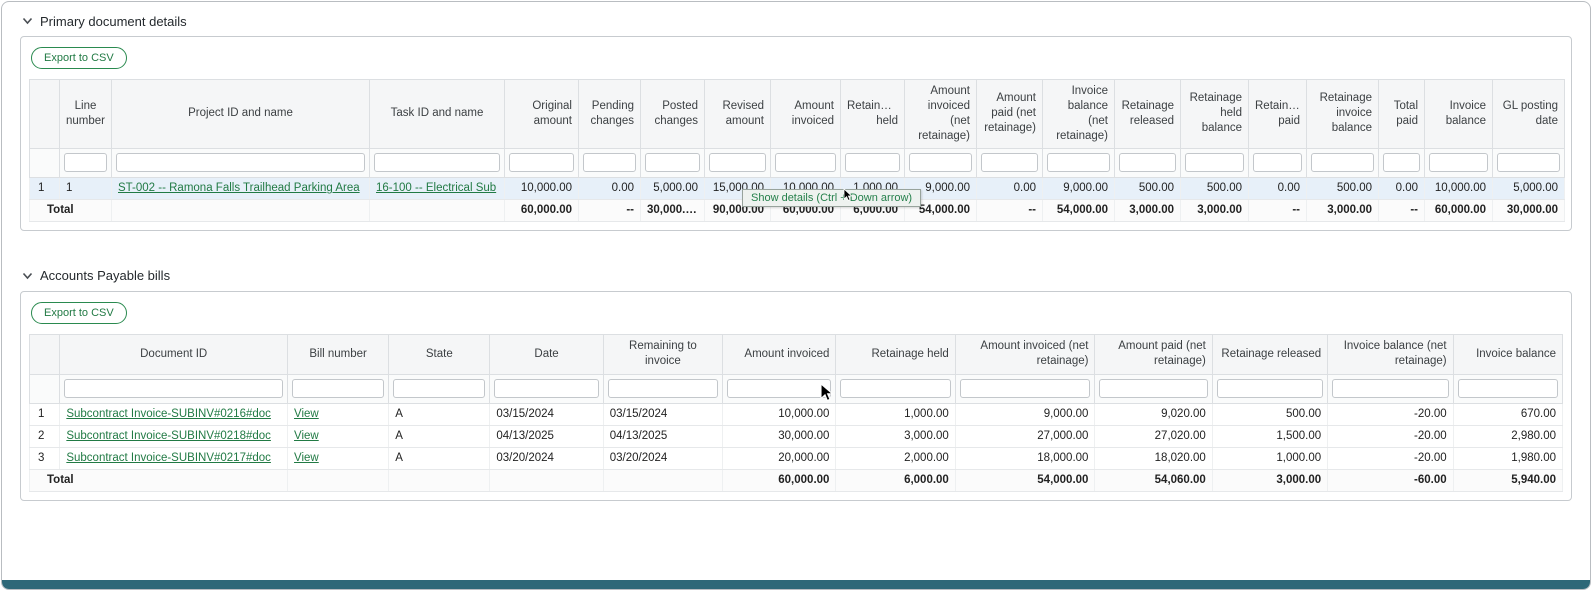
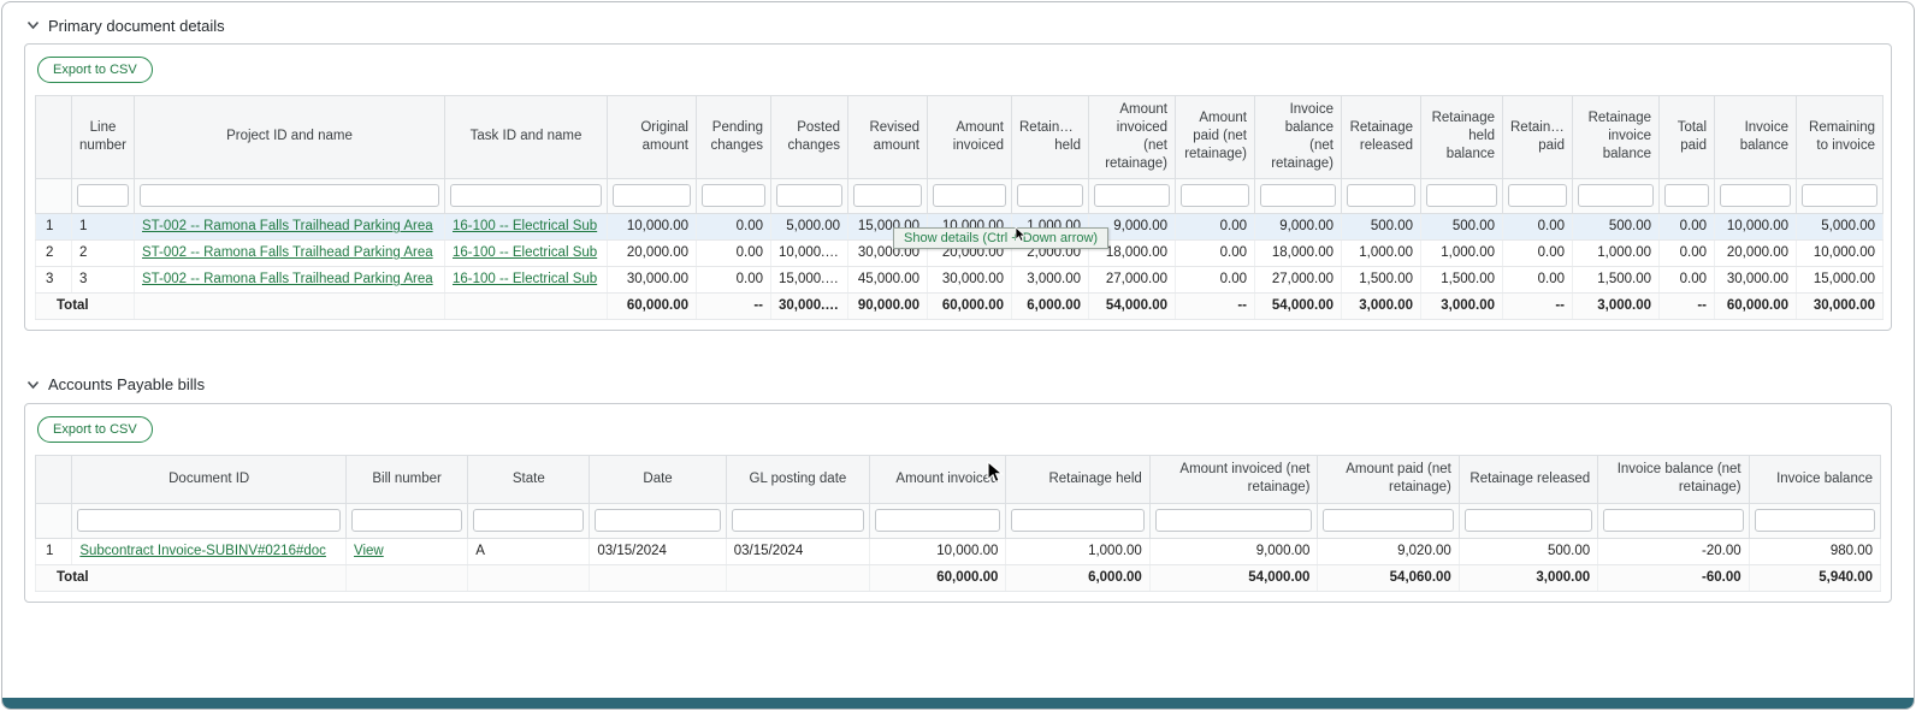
  Primary document details
  Export to CSV
- 	Line number	Project ID and name	Task ID and name	Original amount	Pending changes	Posted changes	Revised amount	Amount invoiced	Retainage held	Amount invoiced (net retainage)	Amount paid (net retainage)	Invoice balance (net retainage)	Retainage released	Retainage held balance	Retainage paid	Retainage invoice balance	Total paid	Invoice balance	GL posting date
+ 	Line number	Project ID and name	Task ID and name	Original amount	Pending changes	Posted changes	Revised amount	Amount invoiced	Retainage held	Amount invoiced (net retainage)	Amount paid (net retainage)	Invoice balance (net retainage)	Retainage released	Retainage held balance	Retainage paid	Retainage invoice balance	Total paid	Invoice balance	Remaining to invoice
  1	1	ST-002 -- Ramona Falls Trailhead Parking Area	16-100 -- Electrical Sub	10,000.00	0.00	5,000.00	15,00			9,000.00	0.00	9,000.00	500.00	500.00	0.00	500.00	0.00	10,000.00	5,000.00
+ 2	2	ST-002 -- Ramona Falls Trailhead Parking Area	16-100 -- Electrical Sub	20,000.00	0.00	10,000.00	30,000.00	20,000.00	2,000.00	18,000.00	0.00	18,000.00	1,000.00	1,000.00	0.00	1,000.00	0.00	20,000.00	10,000.00
+ 3	3	ST-002 -- Ramona Falls Trailhead Parking Area	16-100 -- Electrical Sub	30,000.00	0.00	15,000.00	45,000.00	30,000.00	3,000.00	27,000.00	0.00	27,000.00	1,500.00	1,500.00	0.00	1,500.00	0.00	30,000.00	15,000.00
  Total			60,000.00	--	30,000.00	90,000.00	60,000.00	6,000.00	54,000.00	--	54,000.00	3,000.00	3,000.00	--	3,000.00	--	60,000.00	30,000.00
  Accounts Payable bills
  Export to CSV
- 	Document ID	Bill number	State	Date	Remaining to invoice	Amount invoiced	Retainage held	Amount invoiced (net retainage)	Amount paid (net retainage)	Retainage released	Invoice balance (net retainage)	Invoice balance
+ 	Document ID	Bill number	State	Date	GL posting date	Amount invoice	Retainage held	Amount invoiced (net retainage)	Amount paid (net retainage)	Retainage released	Invoice balance (net retainage)	Invoice balance
- 1	Subcontract Invoice-SUBINV#0216#doc	View	A	03/15/2024	03/15/2024	10,000.00	1,000.00	9,000.00	9,020.00	500.00	-20.00	670.00
+ 1	Subcontract Invoice-SUBINV#0216#doc	View	A	03/15/2024	03/15/2024	10,000.00	1,000.00	9,000.00	9,020.00	500.00	-20.00	980.00
- 2	Subcontract Invoice-SUBINV#0218#doc	View	A	04/13/2025	04/13/2025	30,000.00	3,000.00	27,000.00	27,020.00	1,500.00	-20.00	2,980.00
- 3	Subcontract Invoice-SUBINV#0217#doc	View	A	03/20/2024	03/20/2024	20,000.00	2,000.00	18,000.00	18,020.00	1,000.00	-20.00	1,980.00
  Total					60,000.00	6,000.00	54,000.00	54,060.00	3,000.00	-60.00	5,940.00
  Show details (Ctrl + Down arrow)
